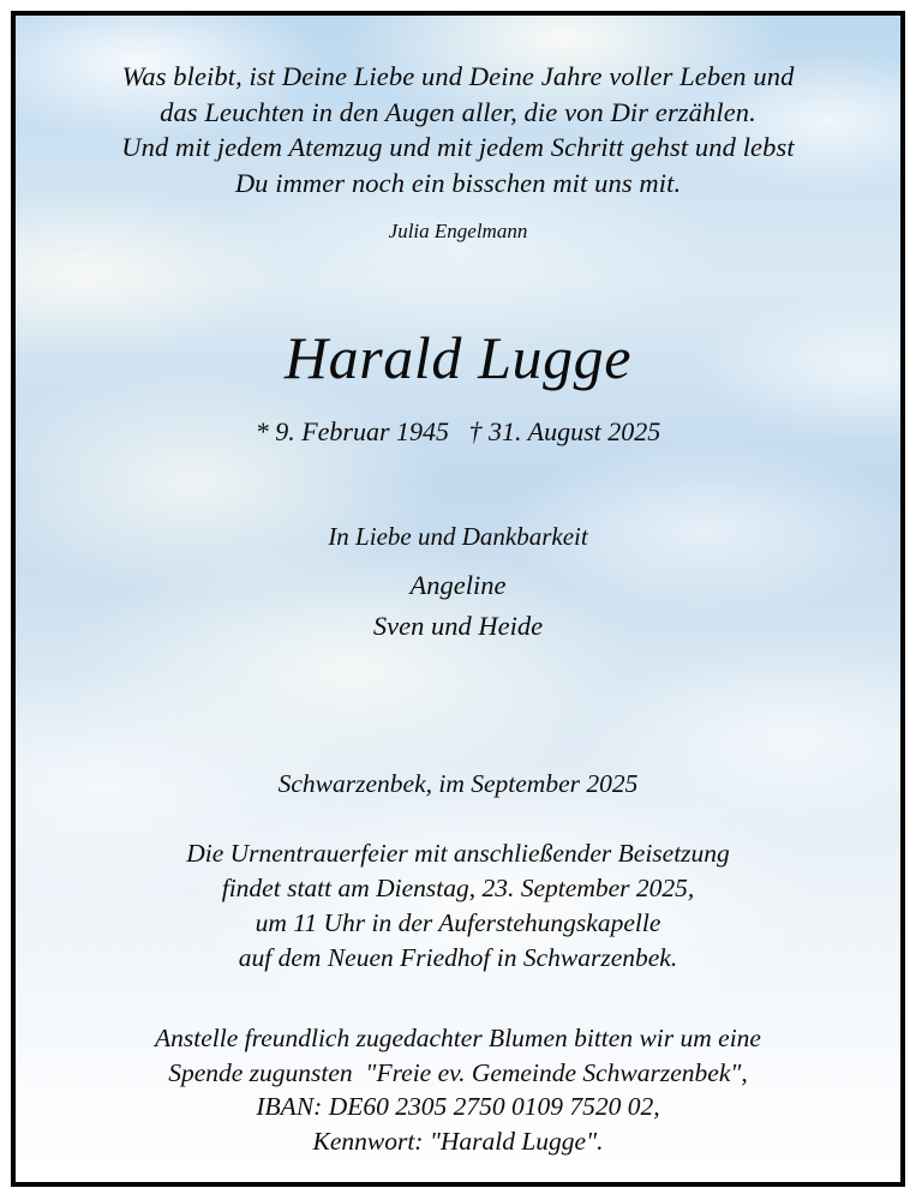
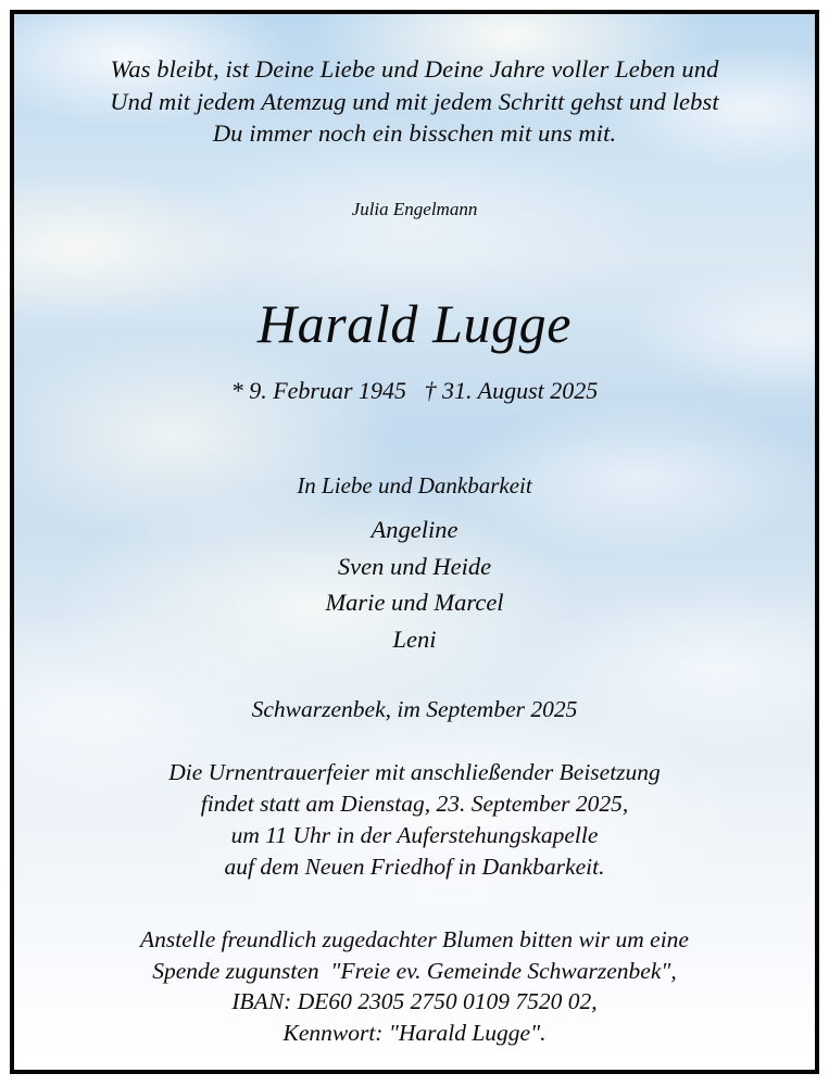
  Was bleibt, ist Deine Liebe und Deine Jahre voller Leben und
- das Leuchten in den Augen aller, die von Dir erzählen.
  Und mit jedem Atemzug und mit jedem Schritt gehst und lebst
  Du immer noch ein bisschen mit uns mit.
  Julia Engelmann
  Harald Lugge
  * 9. Februar 1945 † 31. August 2025
  In Liebe und Dankbarkeit
  Angeline
  Sven und Heide
+ Marie und Marcel
+ Leni
  Schwarzenbek, im September 2025
  Die Urnentrauerfeier mit anschließender Beisetzung
  findet statt am Dienstag, 23. September 2025,
  um 11 Uhr in der Auferstehungskapelle
- auf dem Neuen Friedhof in Schwarzenbek.
+ auf dem Neuen Friedhof in Dankbarkeit.
  Anstelle freundlich zugedachter Blumen bitten wir um eine
  Spende zugunsten "Freie ev. Gemeinde Schwarzenbek",
  IBAN: DE60 2305 2750 0109 7520 02,
  Kennwort: "Harald Lugge".
